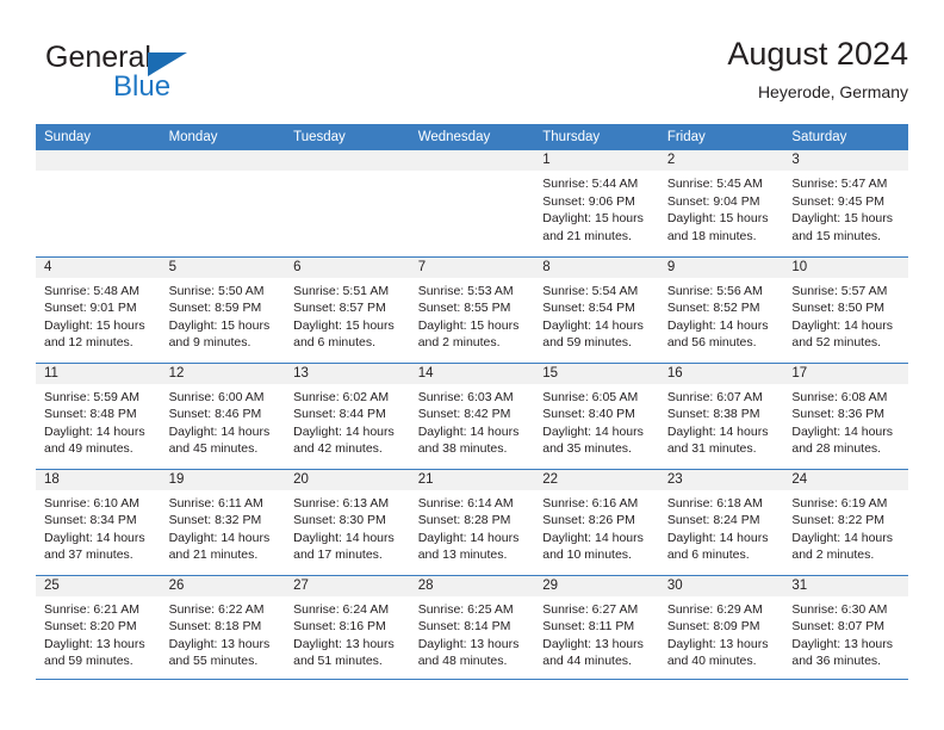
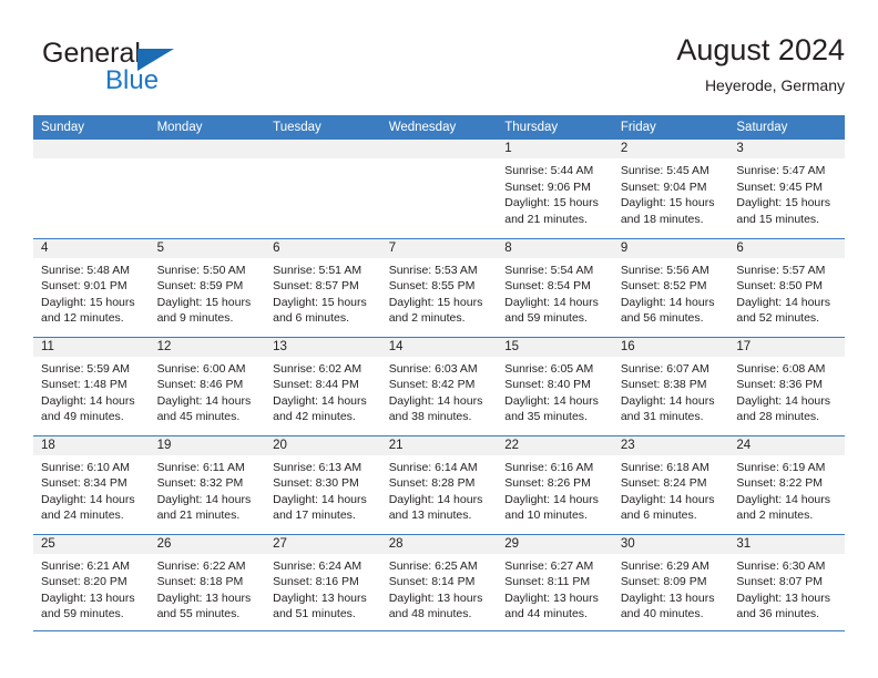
  General
  Blue
  August 2024
  Heyerode, Germany
  Sunday	Monday	Tuesday	Wednesday	Thursday	Friday	Saturday
  				1Sunrise: 5:44 AMSunset: 9:06 PMDaylight: 15 hoursand 21 minutes.	2Sunrise: 5:45 AMSunset: 9:04 PMDaylight: 15 hoursand 18 minutes.	3Sunrise: 5:47 AMSunset: 9:45 PMDaylight: 15 hoursand 15 minutes.
- 4Sunrise: 5:48 AMSunset: 9:01 PMDaylight: 15 hoursand 12 minutes.	5Sunrise: 5:50 AMSunset: 8:59 PMDaylight: 15 hoursand 9 minutes.	6Sunrise: 5:51 AMSunset: 8:57 PMDaylight: 15 hoursand 6 minutes.	7Sunrise: 5:53 AMSunset: 8:55 PMDaylight: 15 hoursand 2 minutes.	8Sunrise: 5:54 AMSunset: 8:54 PMDaylight: 14 hoursand 59 minutes.	9Sunrise: 5:56 AMSunset: 8:52 PMDaylight: 14 hoursand 56 minutes.	10Sunrise: 5:57 AMSunset: 8:50 PMDaylight: 14 hoursand 52 minutes.
+ 4Sunrise: 5:48 AMSunset: 9:01 PMDaylight: 15 hoursand 12 minutes.	5Sunrise: 5:50 AMSunset: 8:59 PMDaylight: 15 hoursand 9 minutes.	6Sunrise: 5:51 AMSunset: 8:57 PMDaylight: 15 hoursand 6 minutes.	7Sunrise: 5:53 AMSunset: 8:55 PMDaylight: 15 hoursand 2 minutes.	8Sunrise: 5:54 AMSunset: 8:54 PMDaylight: 14 hoursand 59 minutes.	9Sunrise: 5:56 AMSunset: 8:52 PMDaylight: 14 hoursand 56 minutes.	6Sunrise: 5:57 AMSunset: 8:50 PMDaylight: 14 hoursand 52 minutes.
- 11Sunrise: 5:59 AMSunset: 8:48 PMDaylight: 14 hoursand 49 minutes.	12Sunrise: 6:00 AMSunset: 8:46 PMDaylight: 14 hoursand 45 minutes.	13Sunrise: 6:02 AMSunset: 8:44 PMDaylight: 14 hoursand 42 minutes.	14Sunrise: 6:03 AMSunset: 8:42 PMDaylight: 14 hoursand 38 minutes.	15Sunrise: 6:05 AMSunset: 8:40 PMDaylight: 14 hoursand 35 minutes.	16Sunrise: 6:07 AMSunset: 8:38 PMDaylight: 14 hoursand 31 minutes.	17Sunrise: 6:08 AMSunset: 8:36 PMDaylight: 14 hoursand 28 minutes.
+ 11Sunrise: 5:59 AMSunset: 1:48 PMDaylight: 14 hoursand 49 minutes.	12Sunrise: 6:00 AMSunset: 8:46 PMDaylight: 14 hoursand 45 minutes.	13Sunrise: 6:02 AMSunset: 8:44 PMDaylight: 14 hoursand 42 minutes.	14Sunrise: 6:03 AMSunset: 8:42 PMDaylight: 14 hoursand 38 minutes.	15Sunrise: 6:05 AMSunset: 8:40 PMDaylight: 14 hoursand 35 minutes.	16Sunrise: 6:07 AMSunset: 8:38 PMDaylight: 14 hoursand 31 minutes.	17Sunrise: 6:08 AMSunset: 8:36 PMDaylight: 14 hoursand 28 minutes.
- 18Sunrise: 6:10 AMSunset: 8:34 PMDaylight: 14 hoursand 37 minutes.	19Sunrise: 6:11 AMSunset: 8:32 PMDaylight: 14 hoursand 21 minutes.	20Sunrise: 6:13 AMSunset: 8:30 PMDaylight: 14 hoursand 17 minutes.	21Sunrise: 6:14 AMSunset: 8:28 PMDaylight: 14 hoursand 13 minutes.	22Sunrise: 6:16 AMSunset: 8:26 PMDaylight: 14 hoursand 10 minutes.	23Sunrise: 6:18 AMSunset: 8:24 PMDaylight: 14 hoursand 6 minutes.	24Sunrise: 6:19 AMSunset: 8:22 PMDaylight: 14 hoursand 2 minutes.
+ 18Sunrise: 6:10 AMSunset: 8:34 PMDaylight: 14 hoursand 24 minutes.	19Sunrise: 6:11 AMSunset: 8:32 PMDaylight: 14 hoursand 21 minutes.	20Sunrise: 6:13 AMSunset: 8:30 PMDaylight: 14 hoursand 17 minutes.	21Sunrise: 6:14 AMSunset: 8:28 PMDaylight: 14 hoursand 13 minutes.	22Sunrise: 6:16 AMSunset: 8:26 PMDaylight: 14 hoursand 10 minutes.	23Sunrise: 6:18 AMSunset: 8:24 PMDaylight: 14 hoursand 6 minutes.	24Sunrise: 6:19 AMSunset: 8:22 PMDaylight: 14 hoursand 2 minutes.
  25Sunrise: 6:21 AMSunset: 8:20 PMDaylight: 13 hoursand 59 minutes.	26Sunrise: 6:22 AMSunset: 8:18 PMDaylight: 13 hoursand 55 minutes.	27Sunrise: 6:24 AMSunset: 8:16 PMDaylight: 13 hoursand 51 minutes.	28Sunrise: 6:25 AMSunset: 8:14 PMDaylight: 13 hoursand 48 minutes.	29Sunrise: 6:27 AMSunset: 8:11 PMDaylight: 13 hoursand 44 minutes.	30Sunrise: 6:29 AMSunset: 8:09 PMDaylight: 13 hoursand 40 minutes.	31Sunrise: 6:30 AMSunset: 8:07 PMDaylight: 13 hoursand 36 minutes.
